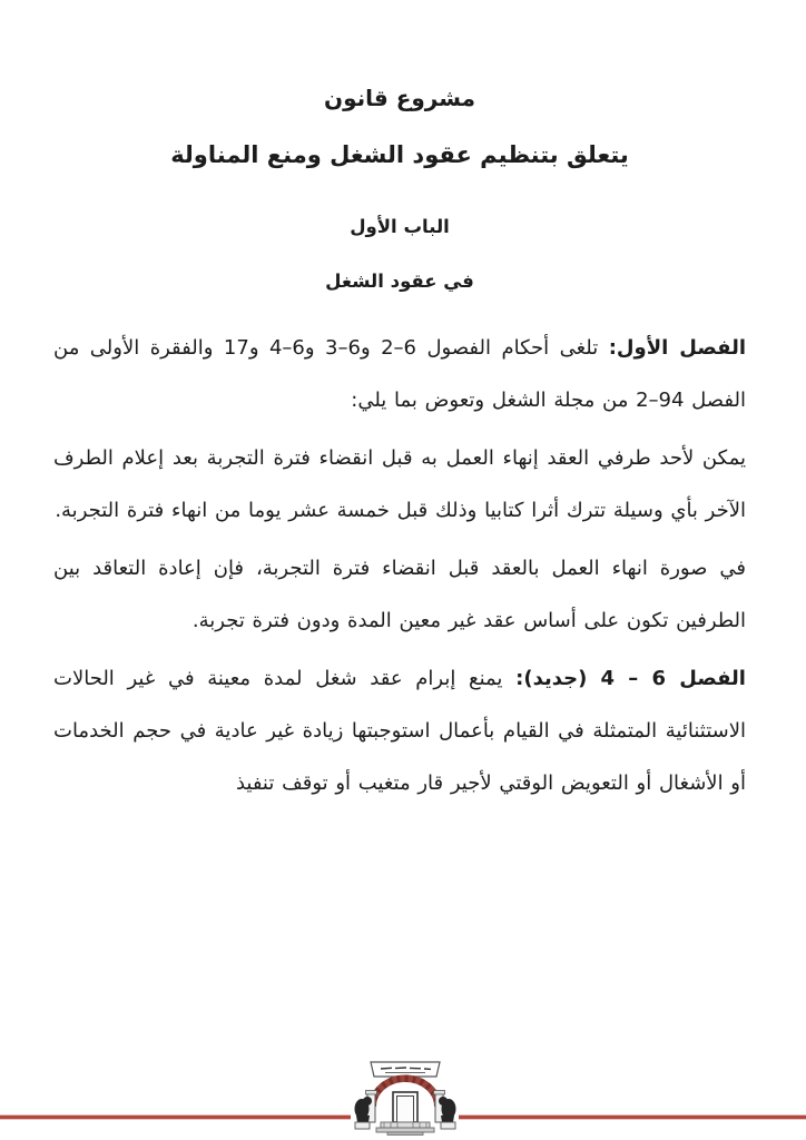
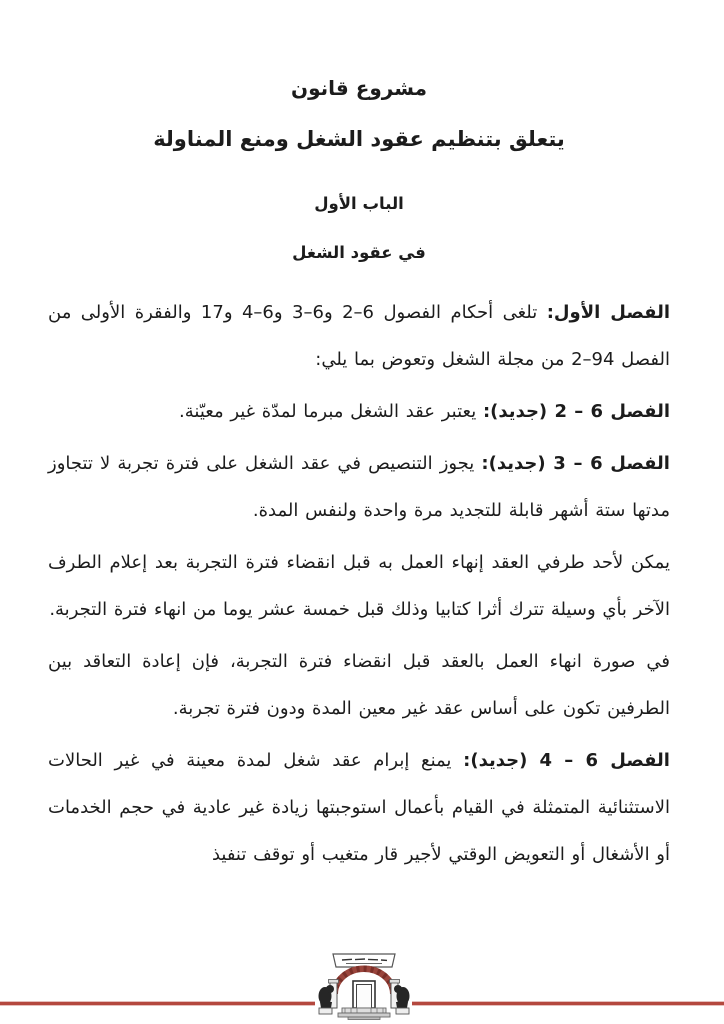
  مشروع قانون
  يتعلق بتنظيم عقود الشغل ومنع المناولة
  الباب الأول
  في عقود الشغل
  الفصل الأول: تلغى أحكام الفصول 6–2 و6–3 و6–4 و17 والفقرة الأولى من الفصل 94–2 من مجلة الشغل وتعوض بما يلي:
+ الفصل 6 – 2 (جديد): يعتبر عقد الشغل مبرما لمدّة غير معيّنة.
+ الفصل 6 – 3 (جديد): يجوز التنصيص في عقد الشغل على فترة تجربة لا تتجاوز مدتها ستة أشهر قابلة للتجديد مرة واحدة ولنفس المدة.
  يمكن لأحد طرفي العقد إنهاء العمل به قبل انقضاء فترة التجربة بعد إعلام الطرف الآخر بأي وسيلة تترك أثرا كتابيا وذلك قبل خمسة عشر يوما من انهاء فترة التجربة.
  في صورة انهاء العمل بالعقد قبل انقضاء فترة التجربة، فإن إعادة التعاقد بين الطرفين تكون على أساس عقد غير معين المدة ودون فترة تجربة.
  الفصل 6 – 4 (جديد): يمنع إبرام عقد شغل لمدة معينة في غير الحالات الاستثنائية المتمثلة في القيام بأعمال استوجبتها زيادة غير عادية في حجم الخدمات أو الأشغال أو التعويض الوقتي لأجير قار متغيب أو توقف تنفيذ
